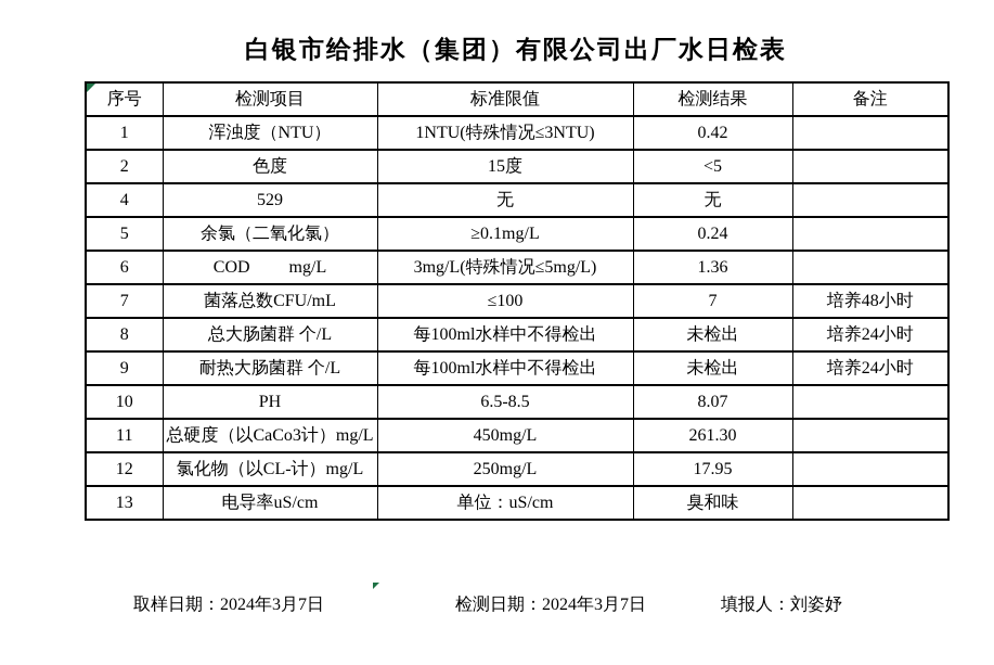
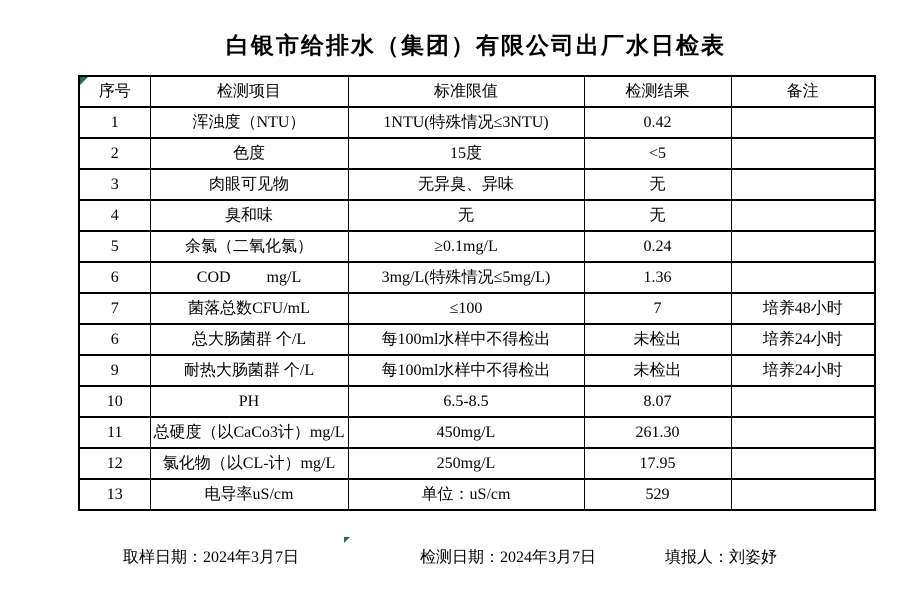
  白银市给排水（集团）有限公司出厂水日检表
  序号	检测项目	标准限值	检测结果	备注
  1	浑浊度（NTU）	1NTU(特殊情况≤3NTU)	0.42
  2	色度	15度	<5
+ 3	肉眼可见物	无异臭、异味	无
- 4	529	无	无
+ 4	臭和味	无	无
  5	余氯（二氧化氯）	≥0.1mg/L	0.24
  6	COD mg/L	3mg/L(特殊情况≤5mg/L)	1.36
  7	菌落总数CFU/mL	≤100	7	培养48小时
- 8	总大肠菌群 个/L	每100ml水样中不得检出	未检出	培养24小时
+ 6	总大肠菌群 个/L	每100ml水样中不得检出	未检出	培养24小时
  9	耐热大肠菌群 个/L	每100ml水样中不得检出	未检出	培养24小时
  10	PH	6.5-8.5	8.07
  11	总硬度（以CaCo3计）mg/L	450mg/L	261.30
  12	氯化物（以CL-计）mg/L	250mg/L	17.95
- 13	电导率uS/cm	单位：uS/cm	臭和味
+ 13	电导率uS/cm	单位：uS/cm	529
  取样日期：2024年3月7日
  检测日期：2024年3月7日
  填报人：刘姿妤
